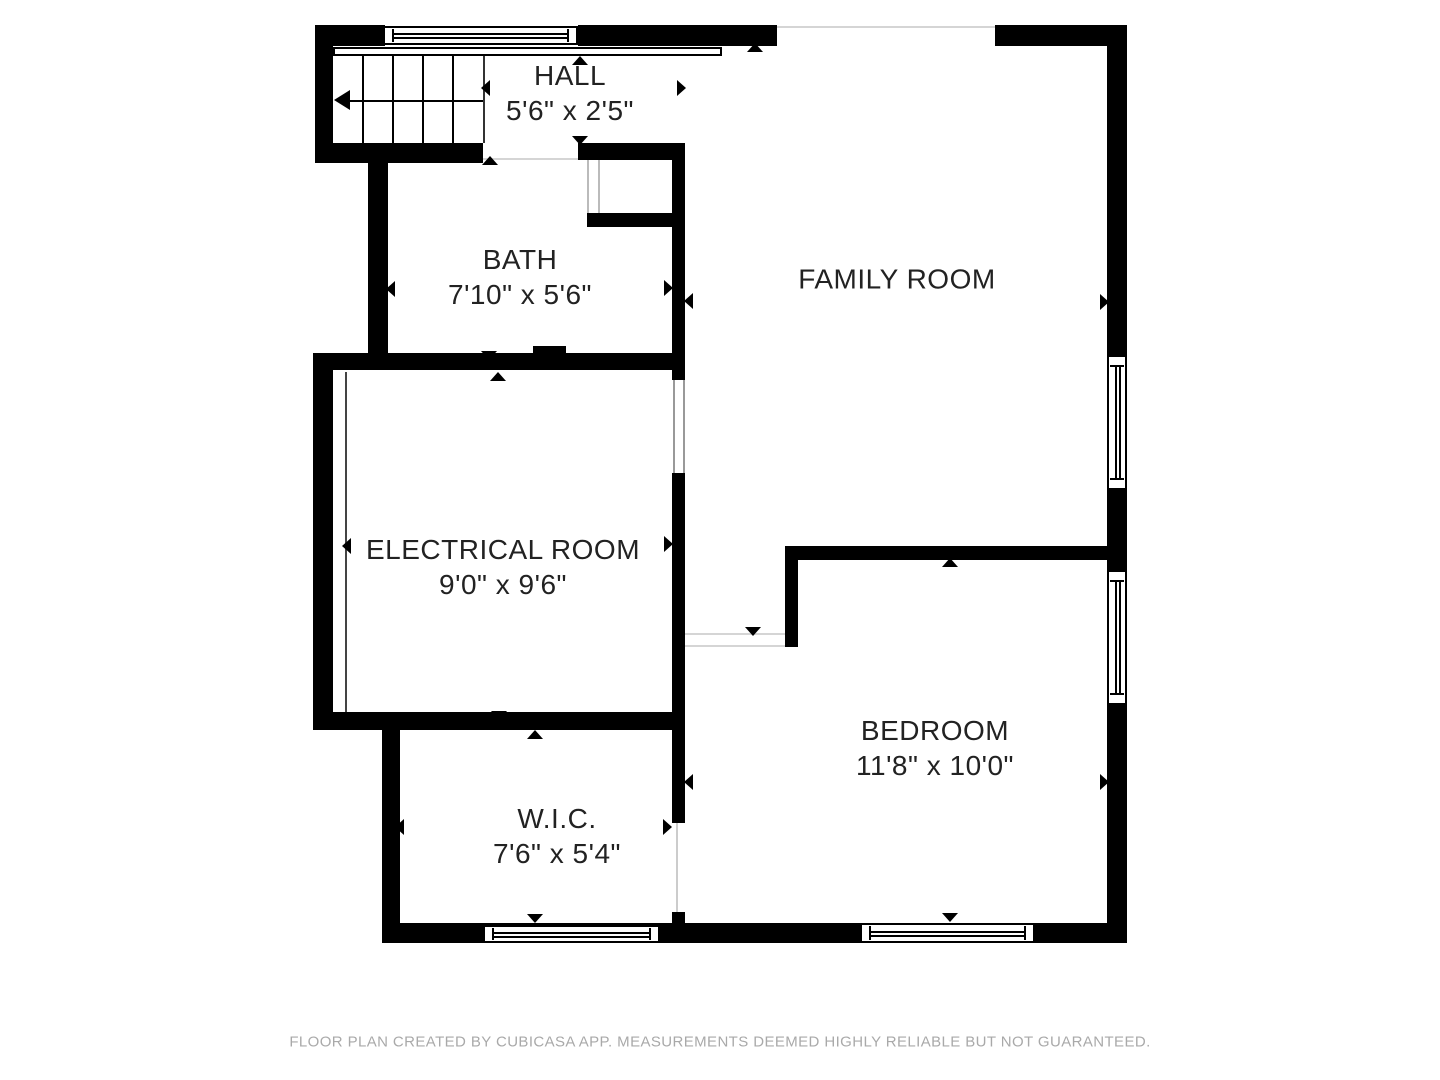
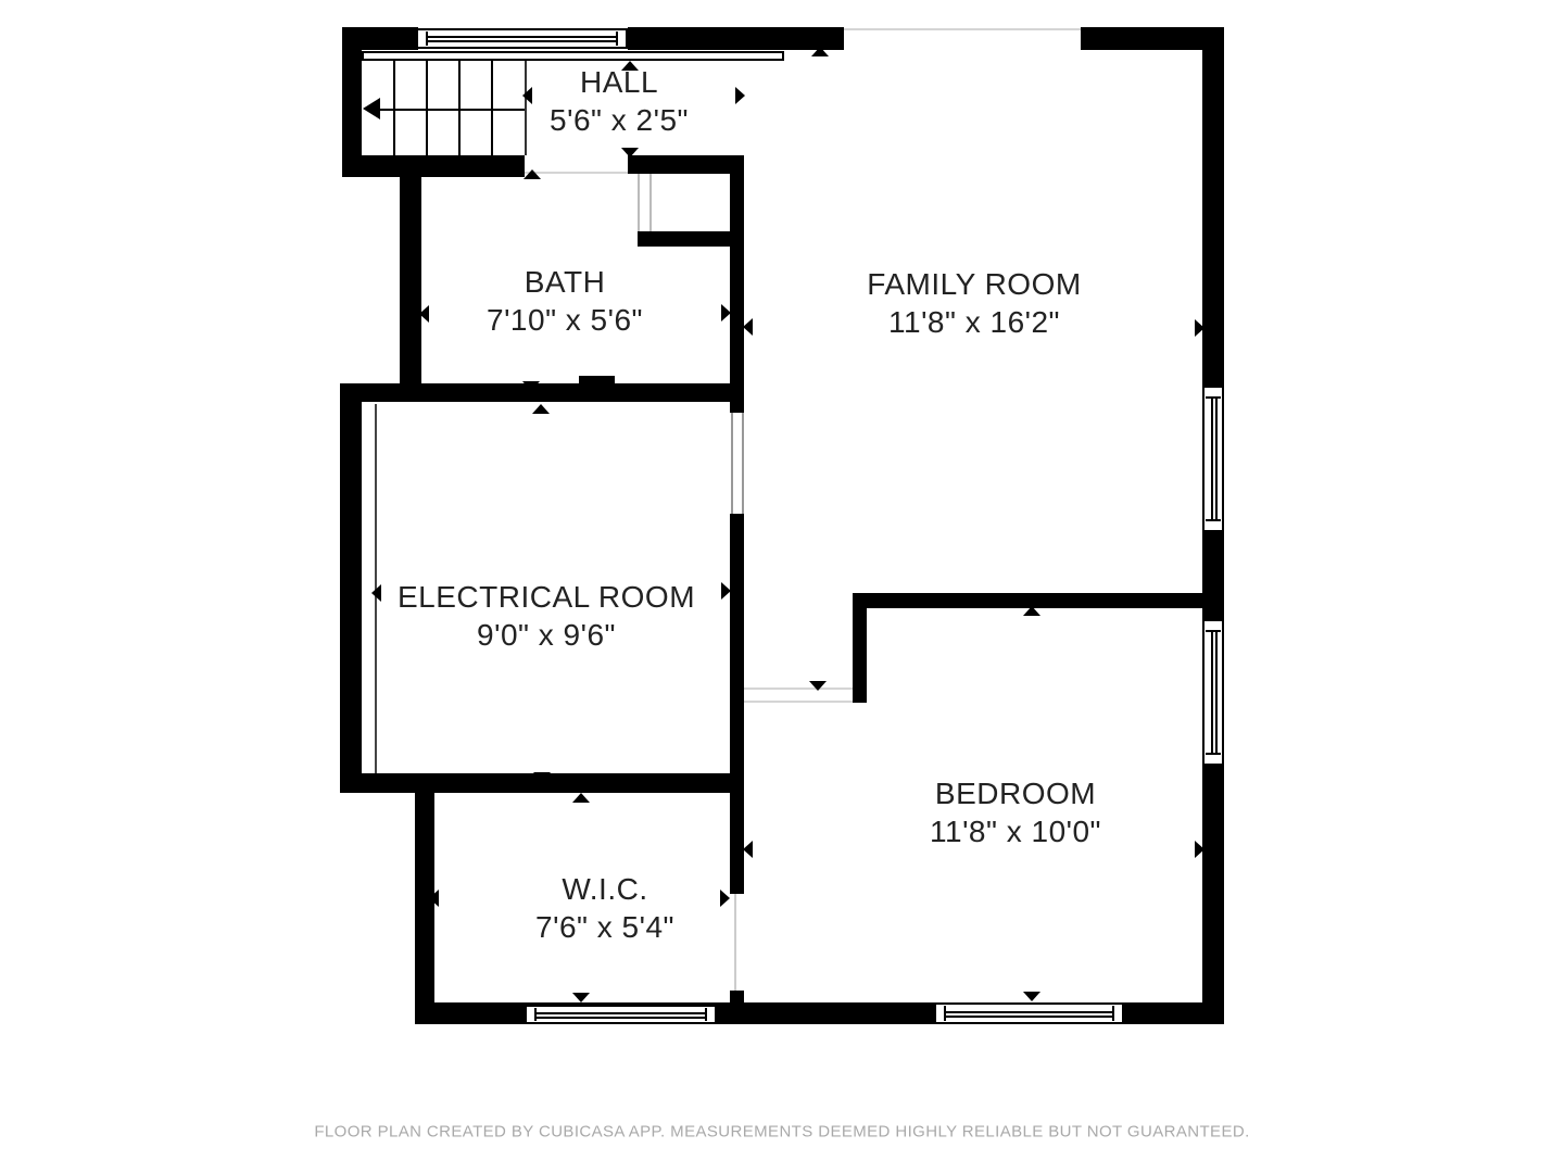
  HALL
  5'6" x 2'5"
  BATH
  7'10" x 5'6"
  FAMILY ROOM
+ 11'8" x 16'2"
  ELECTRICAL ROOM
  9'0" x 9'6"
  BEDROOM
  11'8" x 10'0"
  W.I.C.
  7'6" x 5'4"
  FLOOR PLAN CREATED BY CUBICASA APP. MEASUREMENTS DEEMED HIGHLY RELIABLE BUT NOT GUARANTEED.
